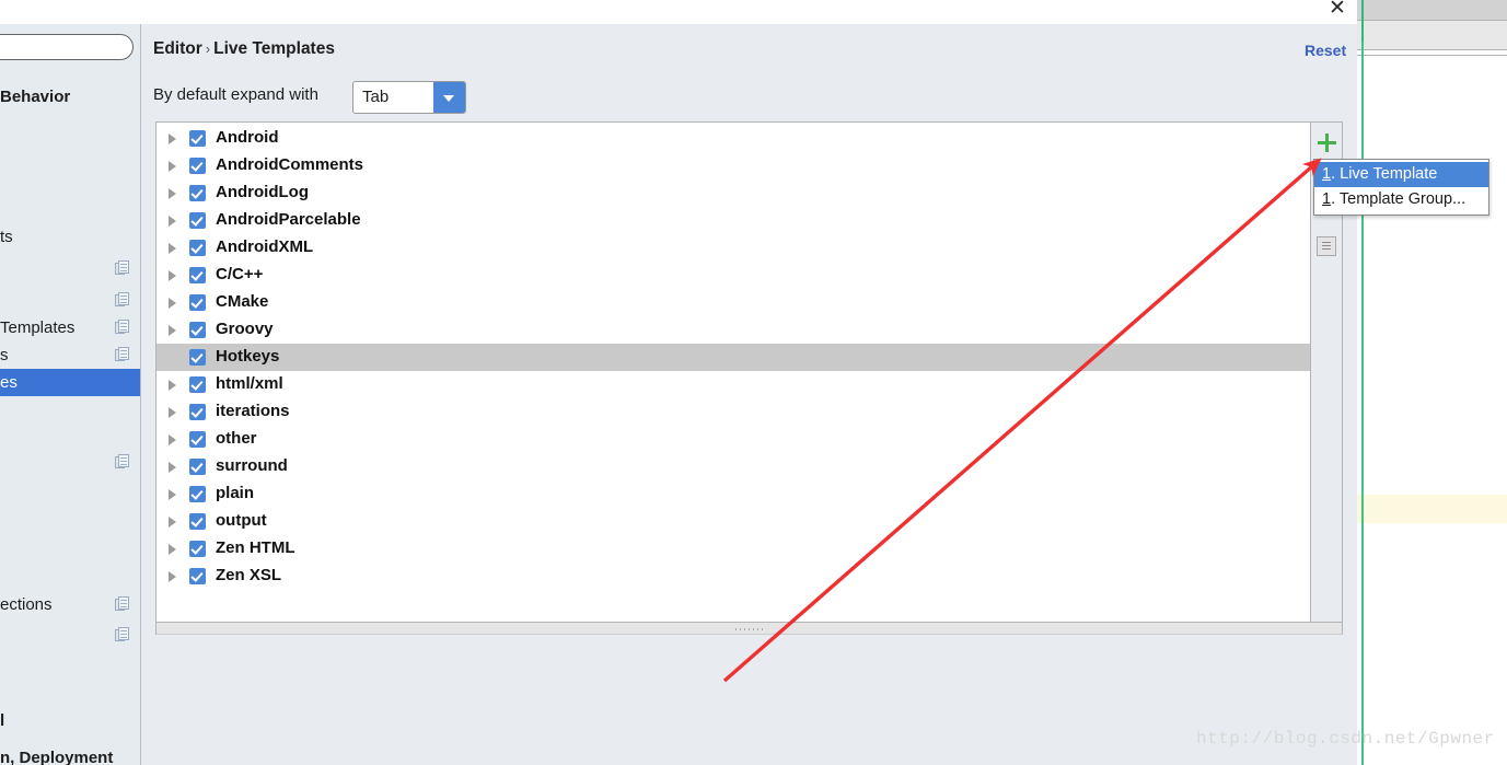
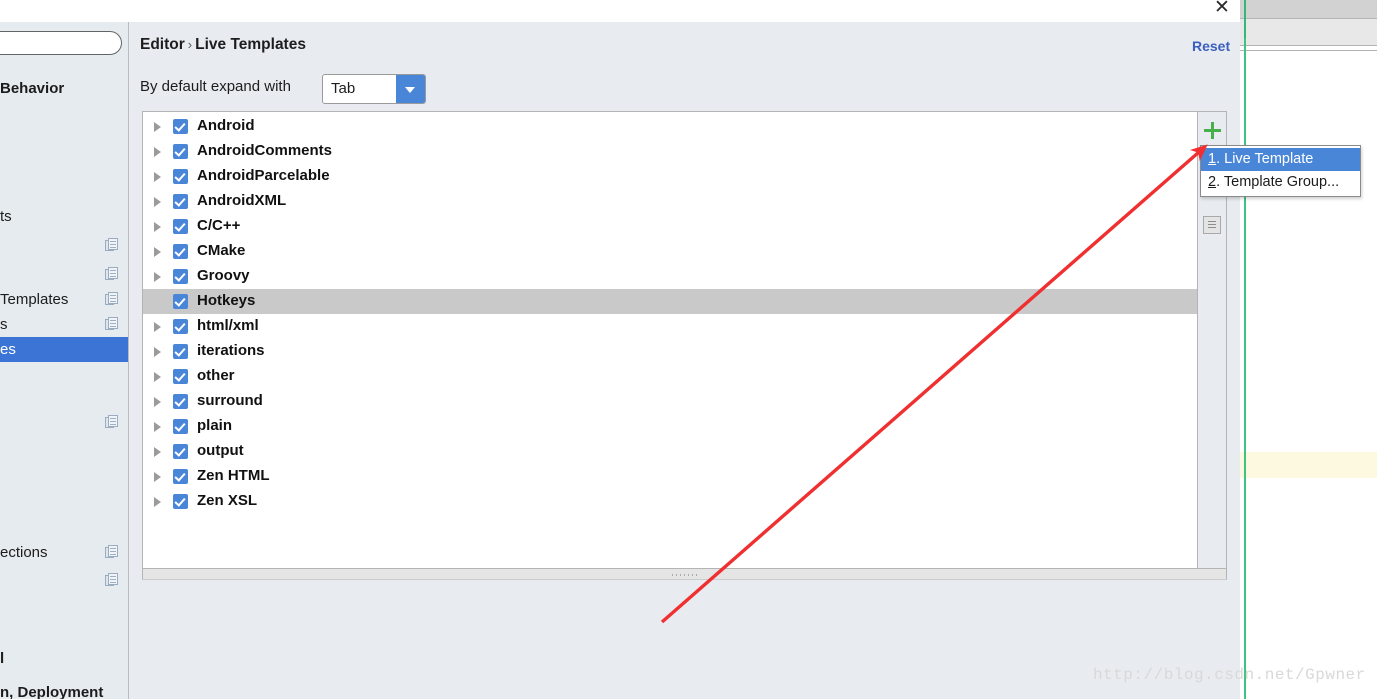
  ✕
  Behavior
  ts
  Templates
  s
  es
  ections
  l
  n, Deployment
  Editor › Live Templates
  Reset
  By default expand with
  Tab
  Android
  AndroidComments
- AndroidLog
  AndroidParcelable
  AndroidXML
  C/C++
  CMake
  Groovy
  Hotkeys
  html/xml
  iterations
  other
  surround
  plain
  output
  Zen HTML
  Zen XSL
  1. Live Template
- 1. Template Group...
+ 2. Template Group...
  http://blog.csdn.net/Gpwner
